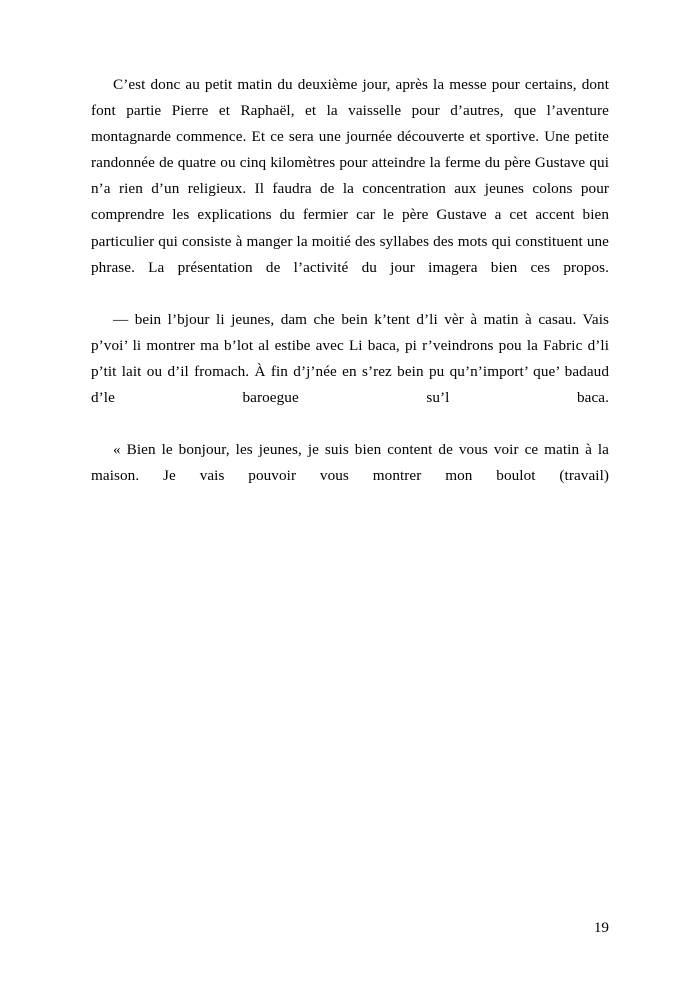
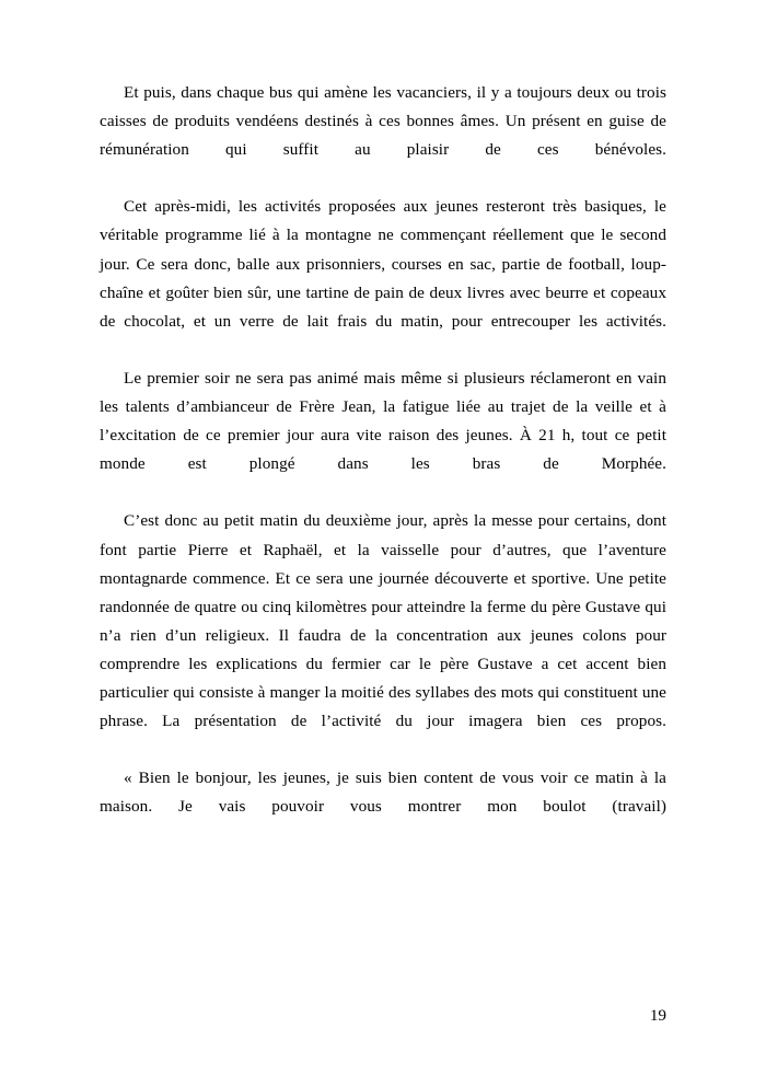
+ Et puis, dans chaque bus qui amène les vacanciers, il y a toujours deux ou trois caisses de produits vendéens destinés à ces bonnes âmes. Un présent en guise de rémunération qui suffit au plaisir de ces bénévoles.
+ Cet après-midi, les activités proposées aux jeunes resteront très basiques, le véritable programme lié à la montagne ne commençant réellement que le second jour. Ce sera donc, balle aux prisonniers, courses en sac, partie de football, loup-chaîne et goûter bien sûr, une tartine de pain de deux livres avec beurre et copeaux de chocolat, et un verre de lait frais du matin, pour entrecouper les activités.
+ Le premier soir ne sera pas animé mais même si plusieurs réclameront en vain les talents d’ambianceur de Frère Jean, la fatigue liée au trajet de la veille et à l’excitation de ce premier jour aura vite raison des jeunes. À 21 h, tout ce petit monde est plongé dans les bras de Morphée.
  C’est donc au petit matin du deuxième jour, après la messe pour certains, dont font partie Pierre et Raphaël, et la vaisselle pour d’autres, que l’aventure montagnarde commence. Et ce sera une journée découverte et sportive. Une petite randonnée de quatre ou cinq kilomètres pour atteindre la ferme du père Gustave qui n’a rien d’un religieux. Il faudra de la concentration aux jeunes colons pour comprendre les explications du fermier car le père Gustave a cet accent bien particulier qui consiste à manger la moitié des syllabes des mots qui constituent une phrase. La présentation de l’activité du jour imagera bien ces propos.
- — bein l’bjour li jeunes, dam che bein k’tent d’li vèr à matin à casau. Vais p’voi’ li montrer ma b’lot al estibe avec Li baca, pi r’veindrons pou la Fabric d’li p’tit lait ou d’il fromach. À fin d’j’née en s’rez bein pu qu’n’import’ que’ badaud d’le baroegue su’l baca.
  « Bien le bonjour, les jeunes, je suis bien content de vous voir ce matin à la maison. Je vais pouvoir vous montrer mon boulot (travail)
  19
